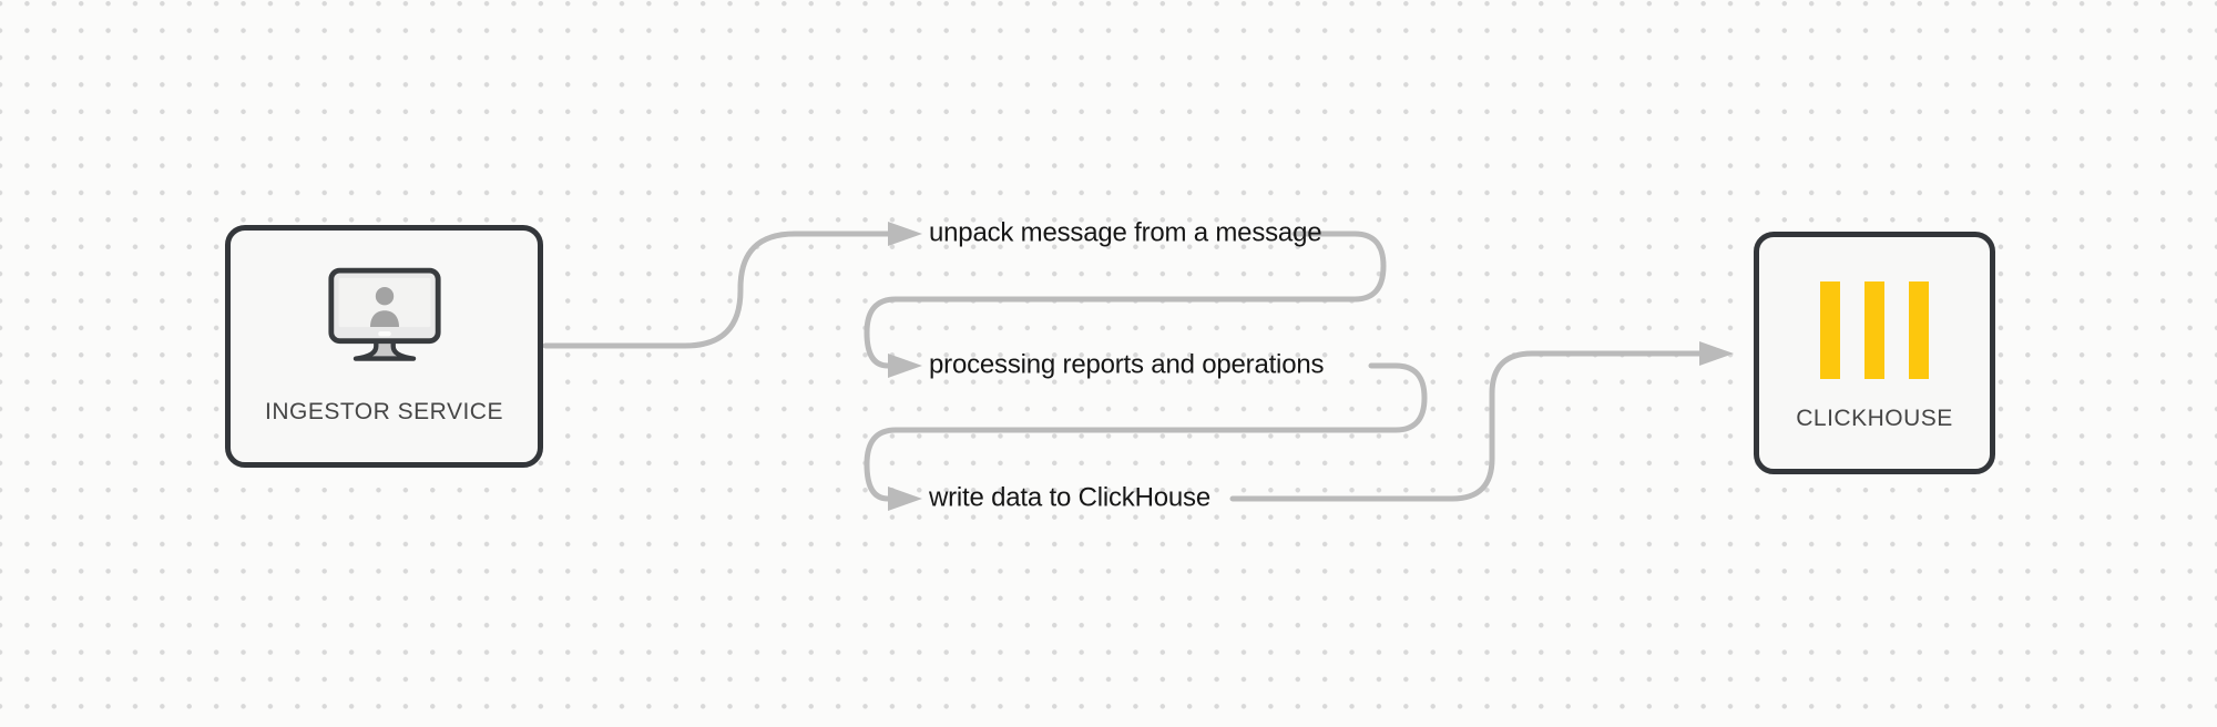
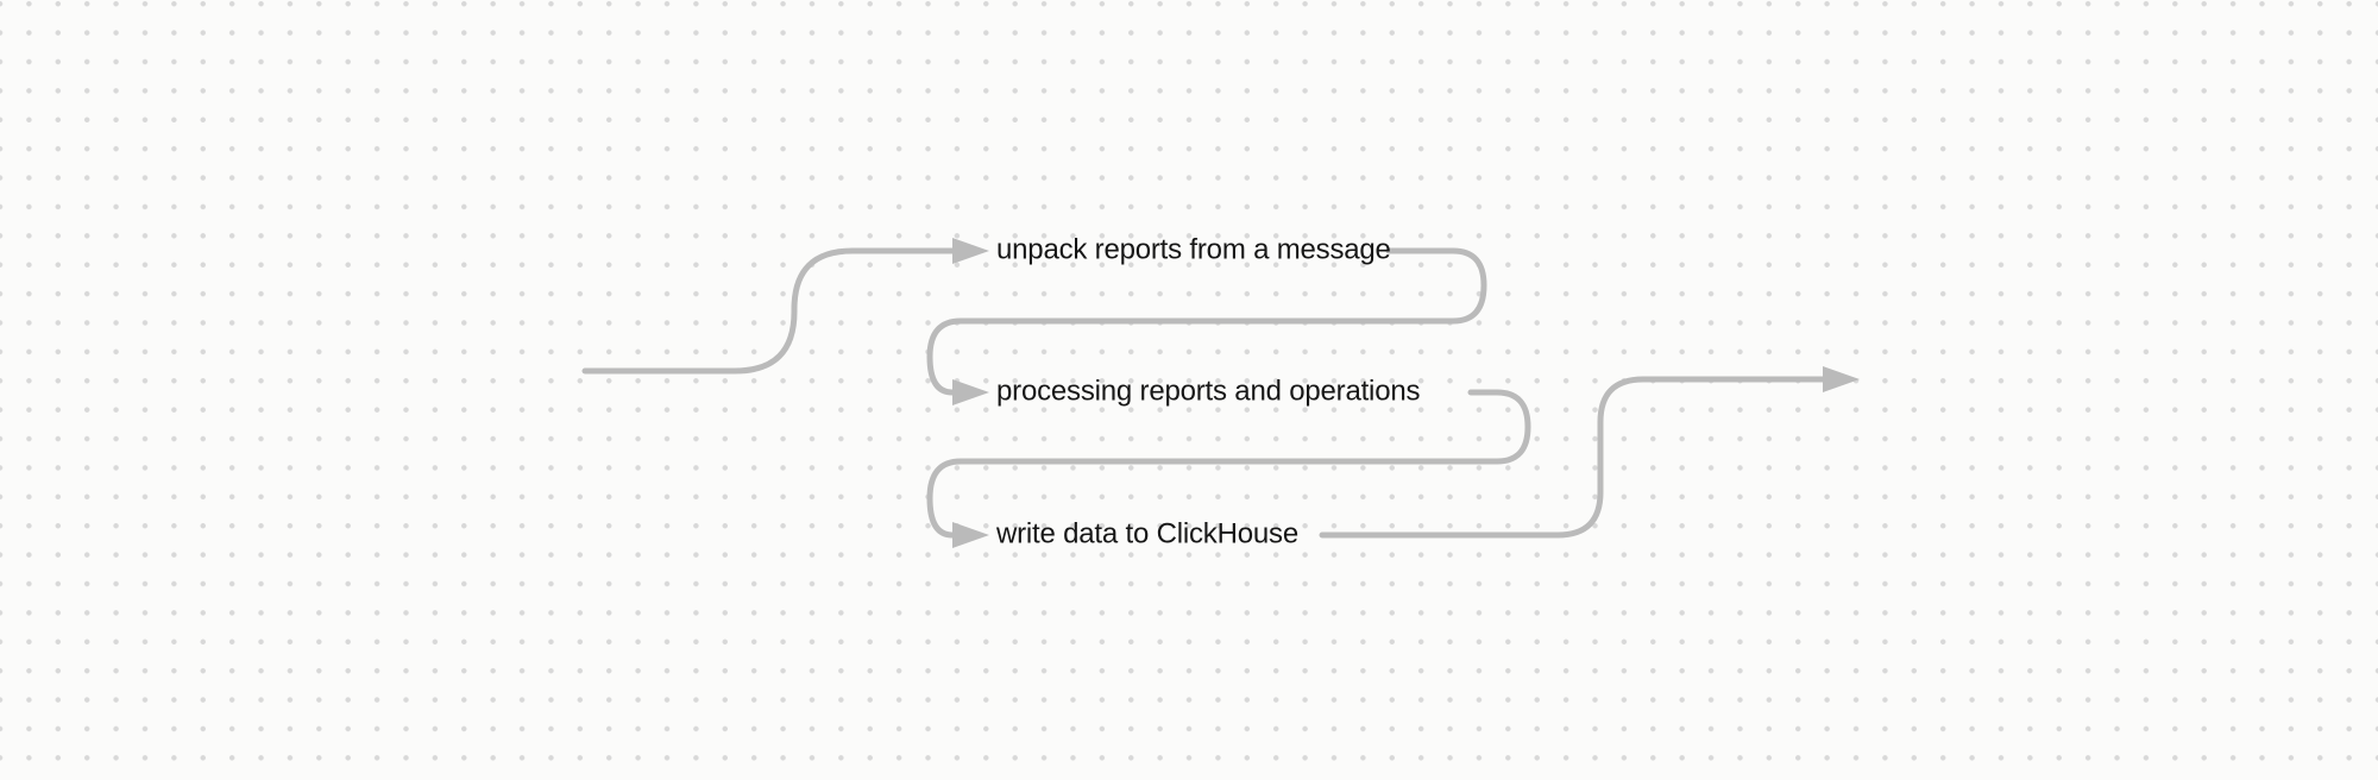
- INGESTOR SERVICE
- unpack message from a message
+ unpack reports from a message
  processing reports and operations
  write data to ClickHouse
- CLICKHOUSE
